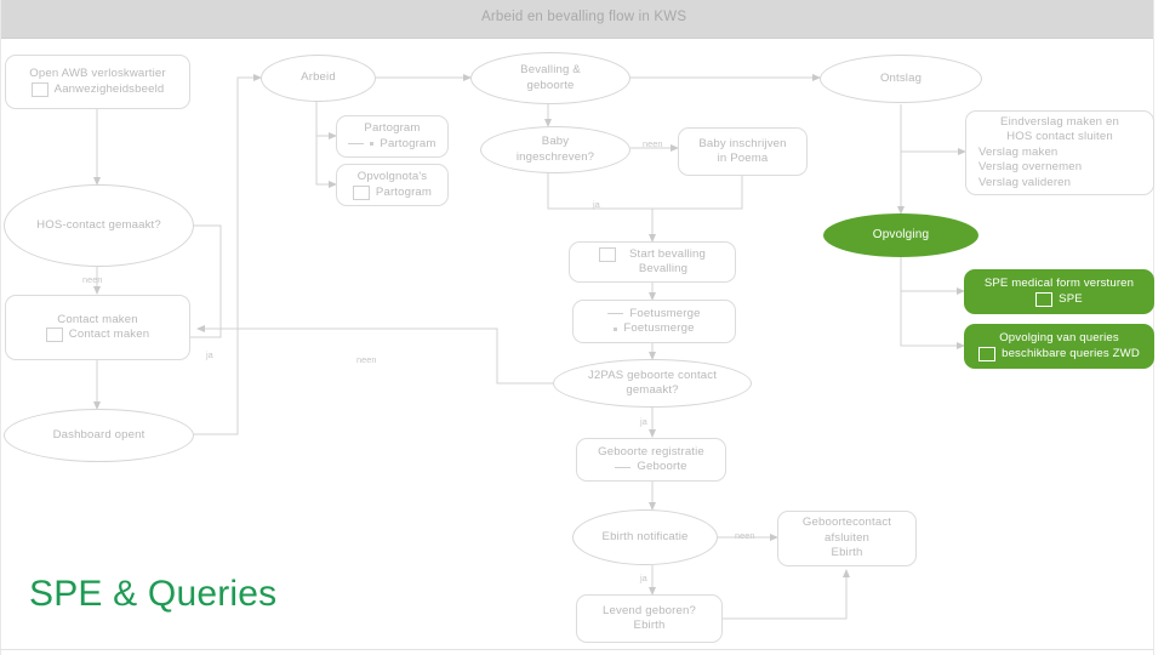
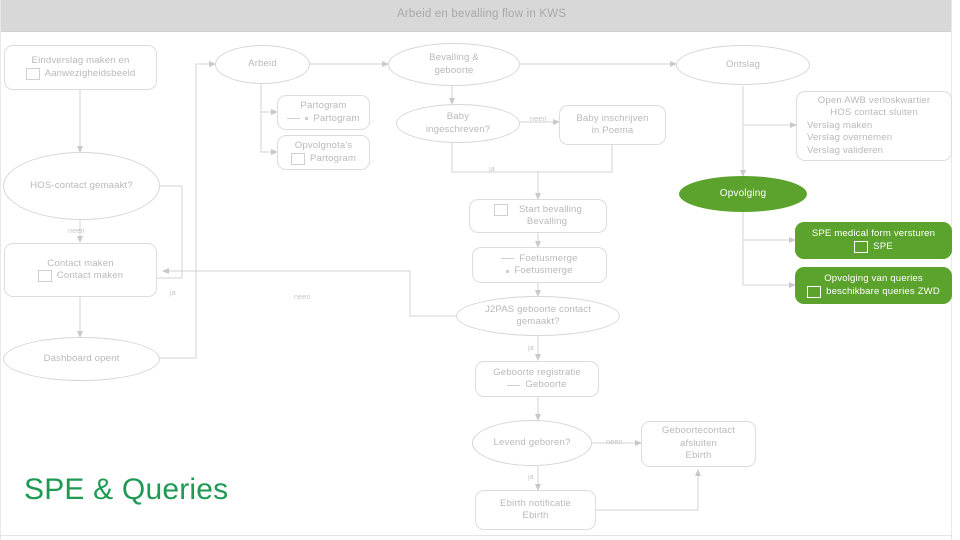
  Arbeid en bevalling flow in KWS
- Open AWB verloskwartier
+ Eindverslag maken en
  Aanwezigheidsbeeld
  HOS-contact gemaakt?
  Contact maken
  Contact maken
  Dashboard opent
  Arbeid
  Partogram
  Partogram
  Opvolgnota's
  Partogram
  Bevalling &
  geboorte
  Baby
  ingeschreven?
  Baby inschrijven
  in Poema
  Start bevalling
  Bevalling
  Foetusmerge
  Foetusmerge
  J2PAS geboorte contact
  gemaakt?
  Geboorte registratie
  Geboorte
- Ebirth notificatie
+ Levend geboren?
  Geboortecontact
  afsluiten
  Ebirth
- Levend geboren?
+ Ebirth notificatie
  Ebirth
  Ontslag
- Eindverslag maken en
+ Open AWB verloskwartier
  HOS contact sluiten
  Verslag maken
  Verslag overnemen
  Verslag valideren
  Opvolging
  SPE medical form versturen
  SPE
  Opvolging van queries
  beschikbare queries ZWD
  neen
  ja
  neen
  ja
  neen
  ja
  neen
  ja
  SPE & Queries
